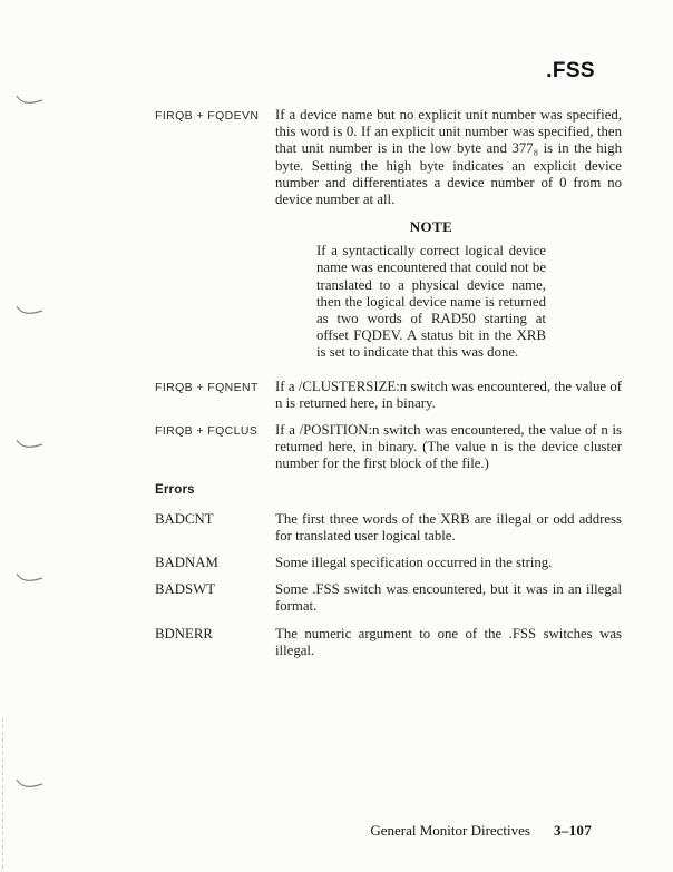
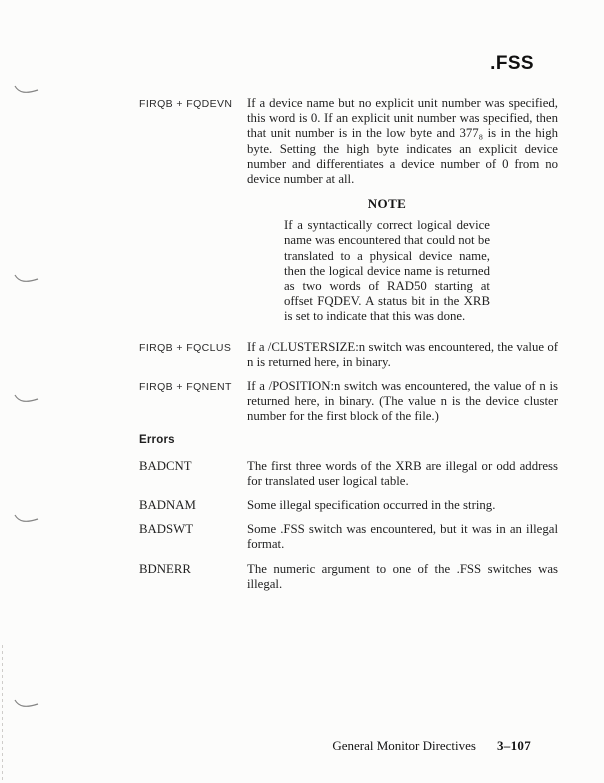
  .FSS
  FIRQB + FQDEVN
  If a device name but no explicit unit number was specified, this word is 0. If an explicit unit number was specified, then that unit number is in the low byte and 377₈ is in the high byte. Setting the high byte indicates an explicit device number and differentiates a device number of 0 from no device number at all.
  NOTE
  If a syntactically correct logical device name was encountered that could not be translated to a physical device name, then the logical device name is returned as two words of RAD50 starting at offset FQDEV. A status bit in the XRB is set to indicate that this was done.
- FIRQB + FQNENT
+ FIRQB + FQCLUS
  If a /CLUSTERSIZE:n switch was encountered, the value of n is returned here, in binary.
- FIRQB + FQCLUS
+ FIRQB + FQNENT
  If a /POSITION:n switch was encountered, the value of n is returned here, in binary. (The value n is the device cluster number for the first block of the file.)
  Errors
  BADCNT
  The first three words of the XRB are illegal or odd address for translated user logical table.
  BADNAM
  Some illegal specification occurred in the string.
  BADSWT
  Some .FSS switch was encountered, but it was in an illegal format.
  BDNERR
  The numeric argument to one of the .FSS switches was illegal.
  General Monitor Directives 3–107
